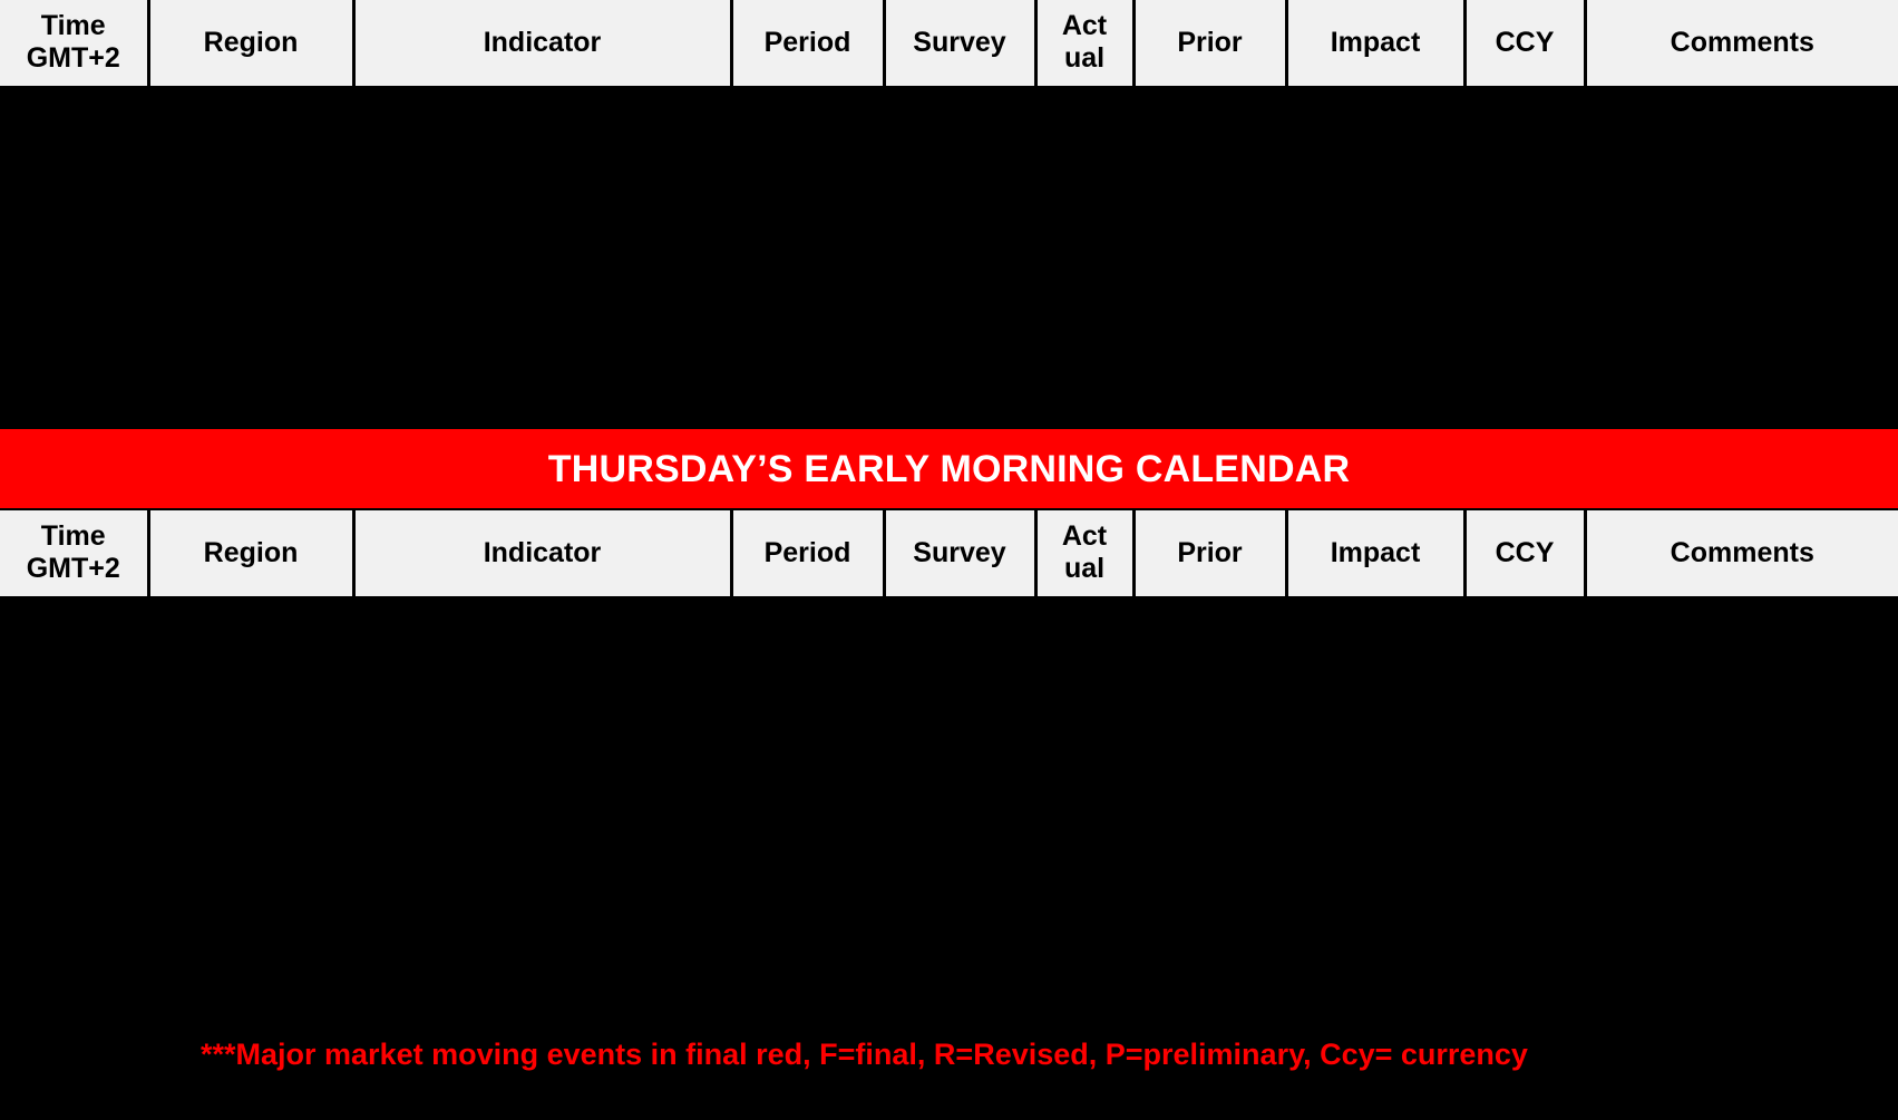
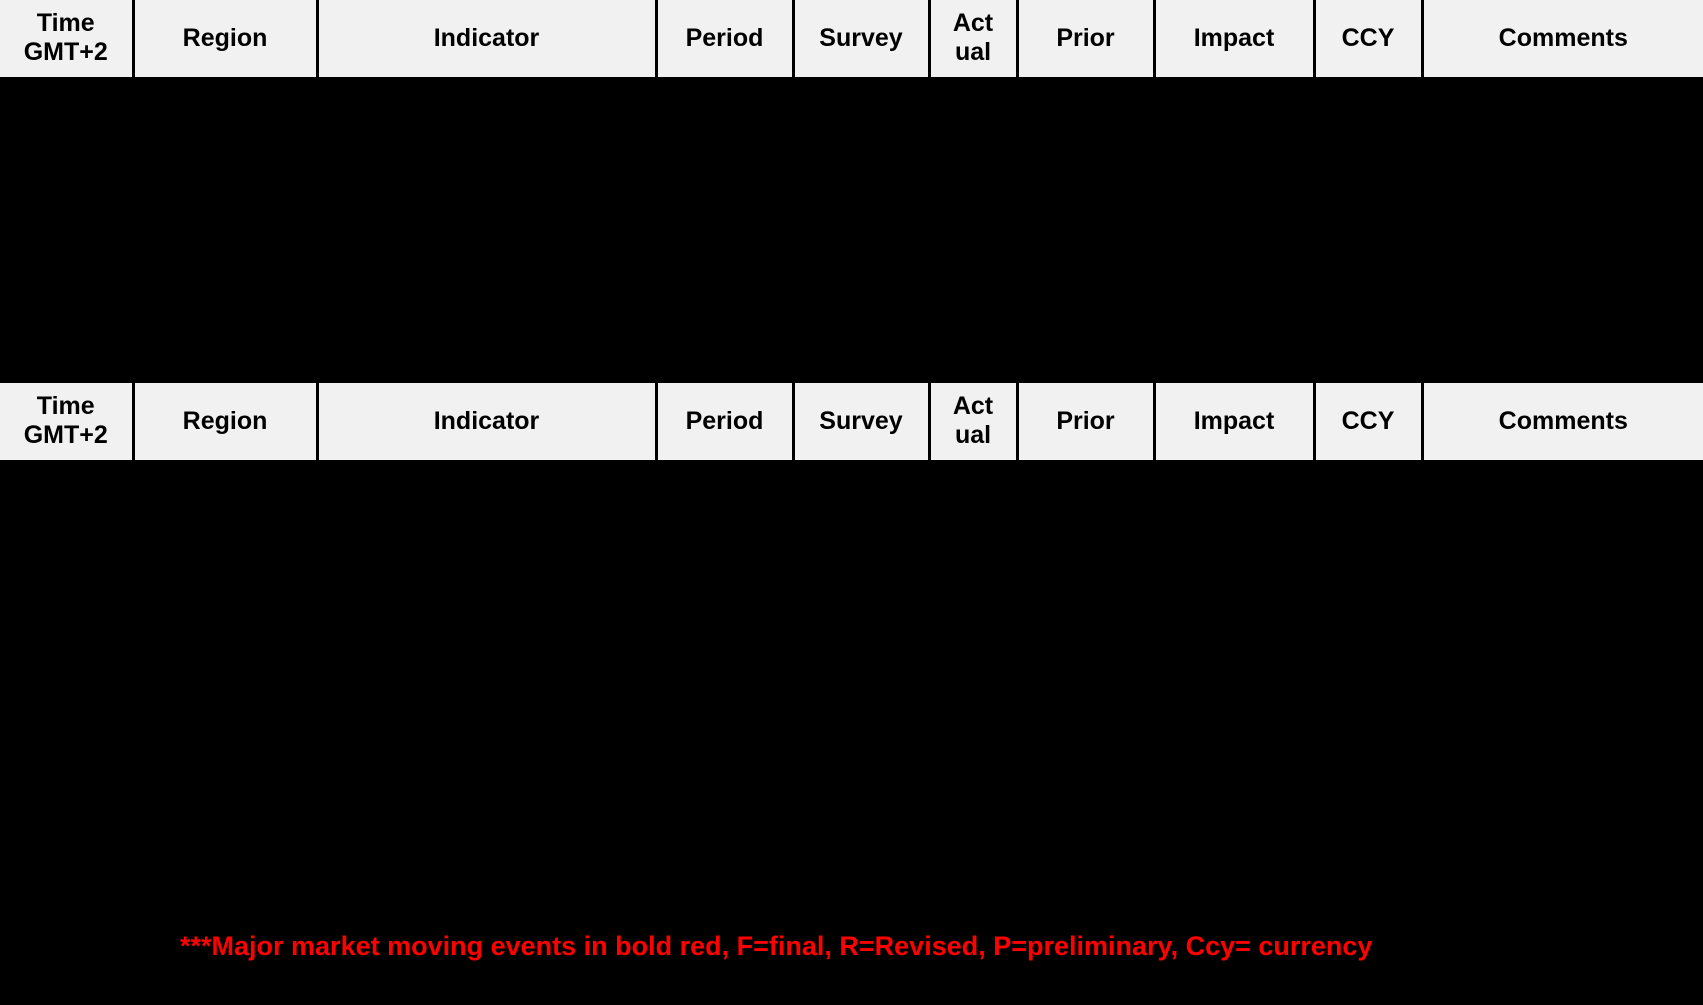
  Time GMT+2	Region	Indicator	Period	Survey	Act ual	Prior	Impact	CCY	Comments
- THURSDAY’S EARLY MORNING CALENDAR
  Time GMT+2	Region	Indicator	Period	Survey	Act ual	Prior	Impact	CCY	Comments
- ***Major market moving events in final red, F=final, R=Revised, P=preliminary, Ccy= currency
+ ***Major market moving events in bold red, F=final, R=Revised, P=preliminary, Ccy= currency
